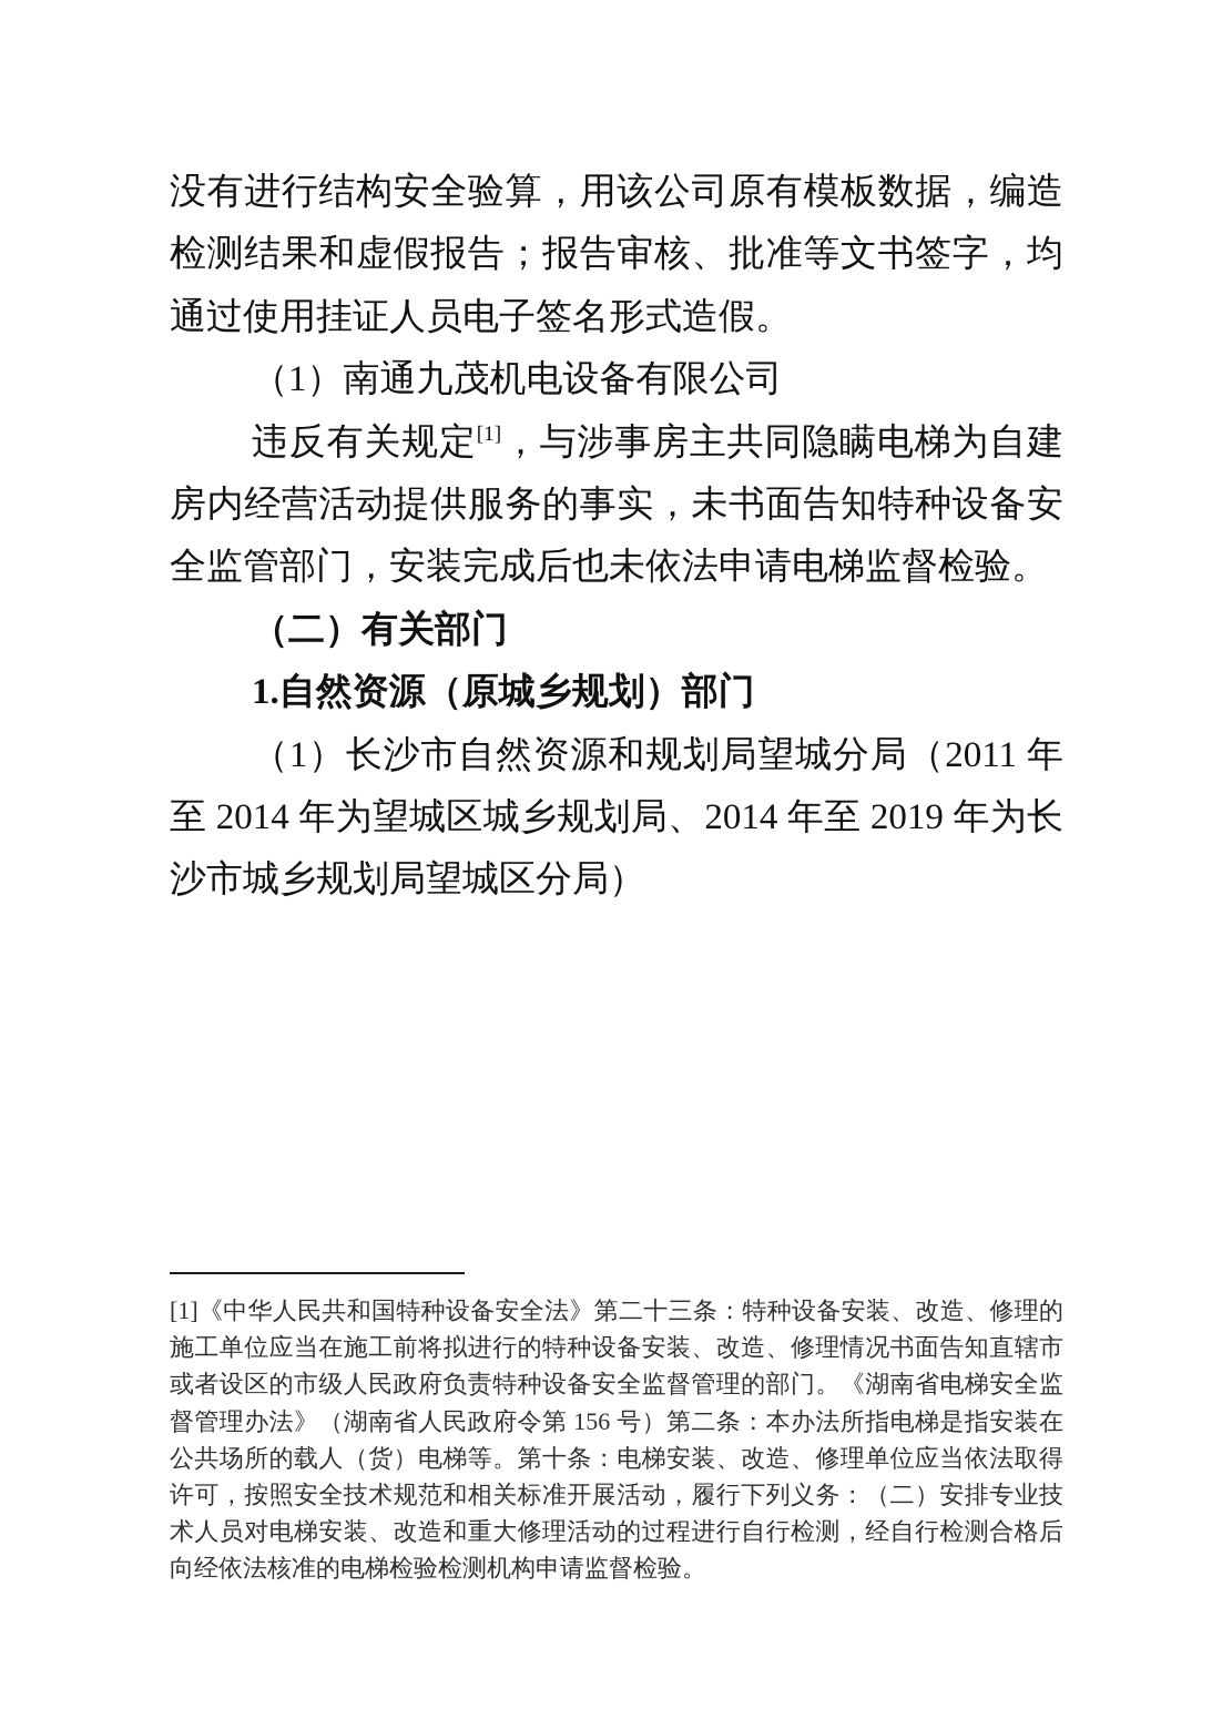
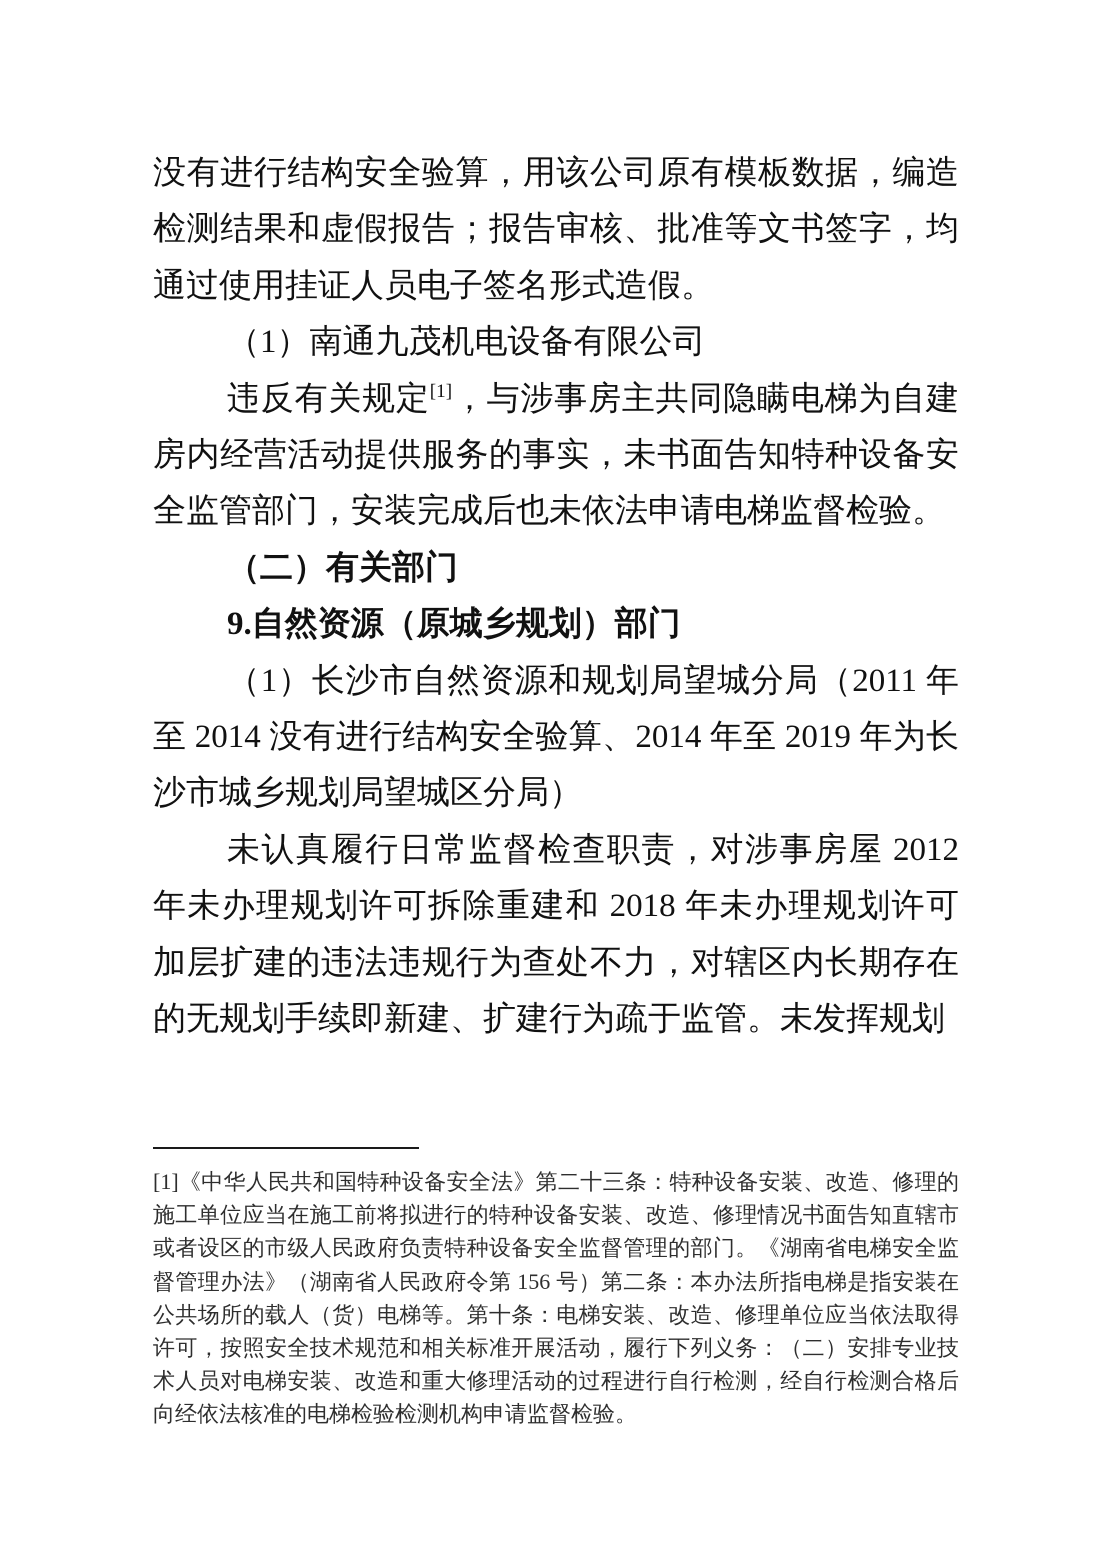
  没有进行结构安全验算，用该公司原有模板数据，编造检测结果和虚假报告；报告审核、批准等文书签字，均通过使用挂证人员电子签名形式造假。
  （1）南通九茂机电设备有限公司
  违反有关规定[1]，与涉事房主共同隐瞒电梯为自建房内经营活动提供服务的事实，未书面告知特种设备安全监管部门，安装完成后也未依法申请电梯监督检验。
  （二）有关部门
- 1.自然资源（原城乡规划）部门
+ 9.自然资源（原城乡规划）部门
- （1）长沙市自然资源和规划局望城分局（2011 年至 2014 年为望城区城乡规划局、2014 年至 2019 年为长沙市城乡规划局望城区分局）
+ （1）长沙市自然资源和规划局望城分局（2011 年至 2014 没有进行结构安全验算、2014 年至 2019 年为长沙市城乡规划局望城区分局）
+ 未认真履行日常监督检查职责，对涉事房屋 2012 年未办理规划许可拆除重建和 2018 年未办理规划许可加层扩建的违法违规行为查处不力，对辖区内长期存在的无规划手续即新建、扩建行为疏于监管。未发挥规划
  [1]《中华人民共和国特种设备安全法》第二十三条：特种设备安装、改造、修理的施工单位应当在施工前将拟进行的特种设备安装、改造、修理情况书面告知直辖市或者设区的市级人民政府负责特种设备安全监督管理的部门。《湖南省电梯安全监督管理办法》（湖南省人民政府令第 156 号）第二条：本办法所指电梯是指安装在公共场所的载人（货）电梯等。第十条：电梯安装、改造、修理单位应当依法取得许可，按照安全技术规范和相关标准开展活动，履行下列义务：（二）安排专业技术人员对电梯安装、改造和重大修理活动的过程进行自行检测，经自行检测合格后向经依法核准的电梯检验检测机构申请监督检验。
